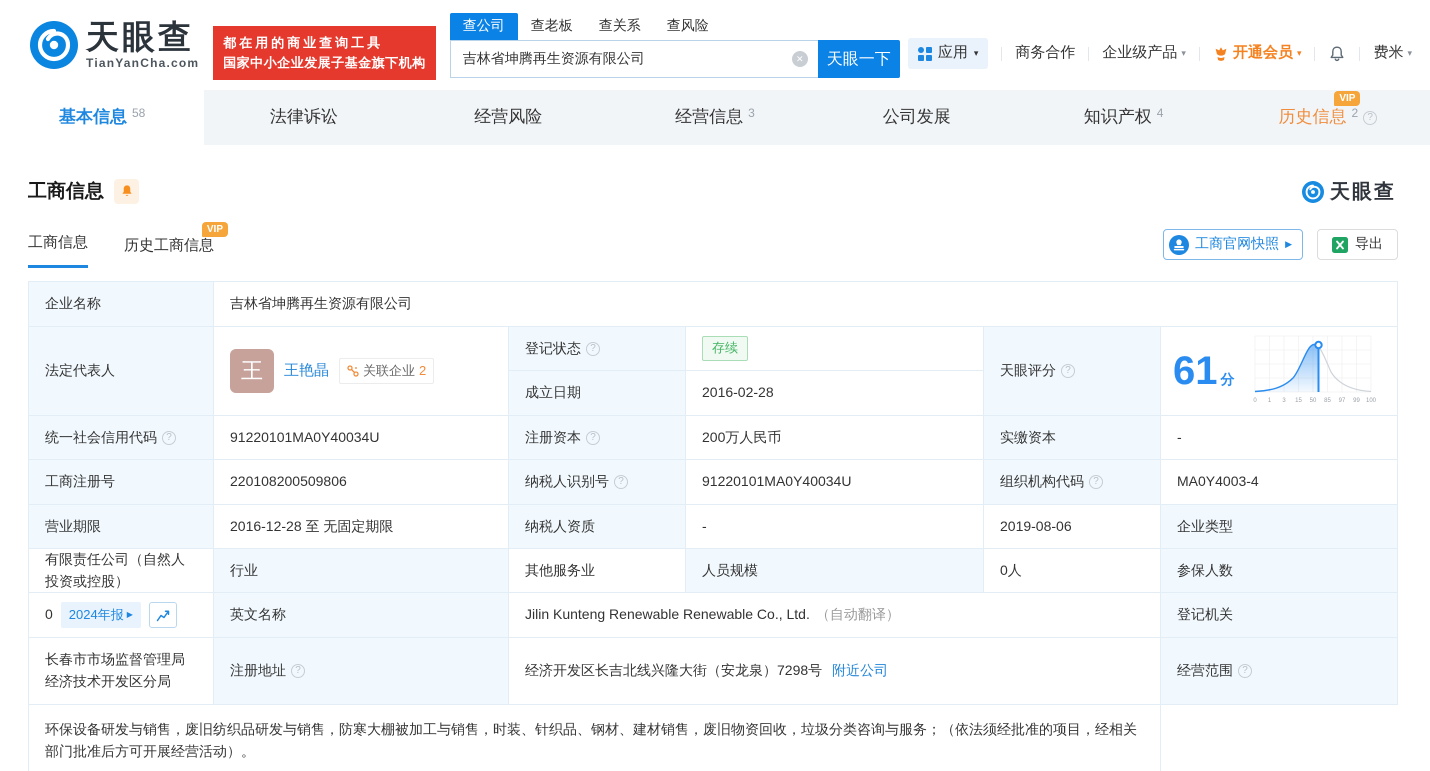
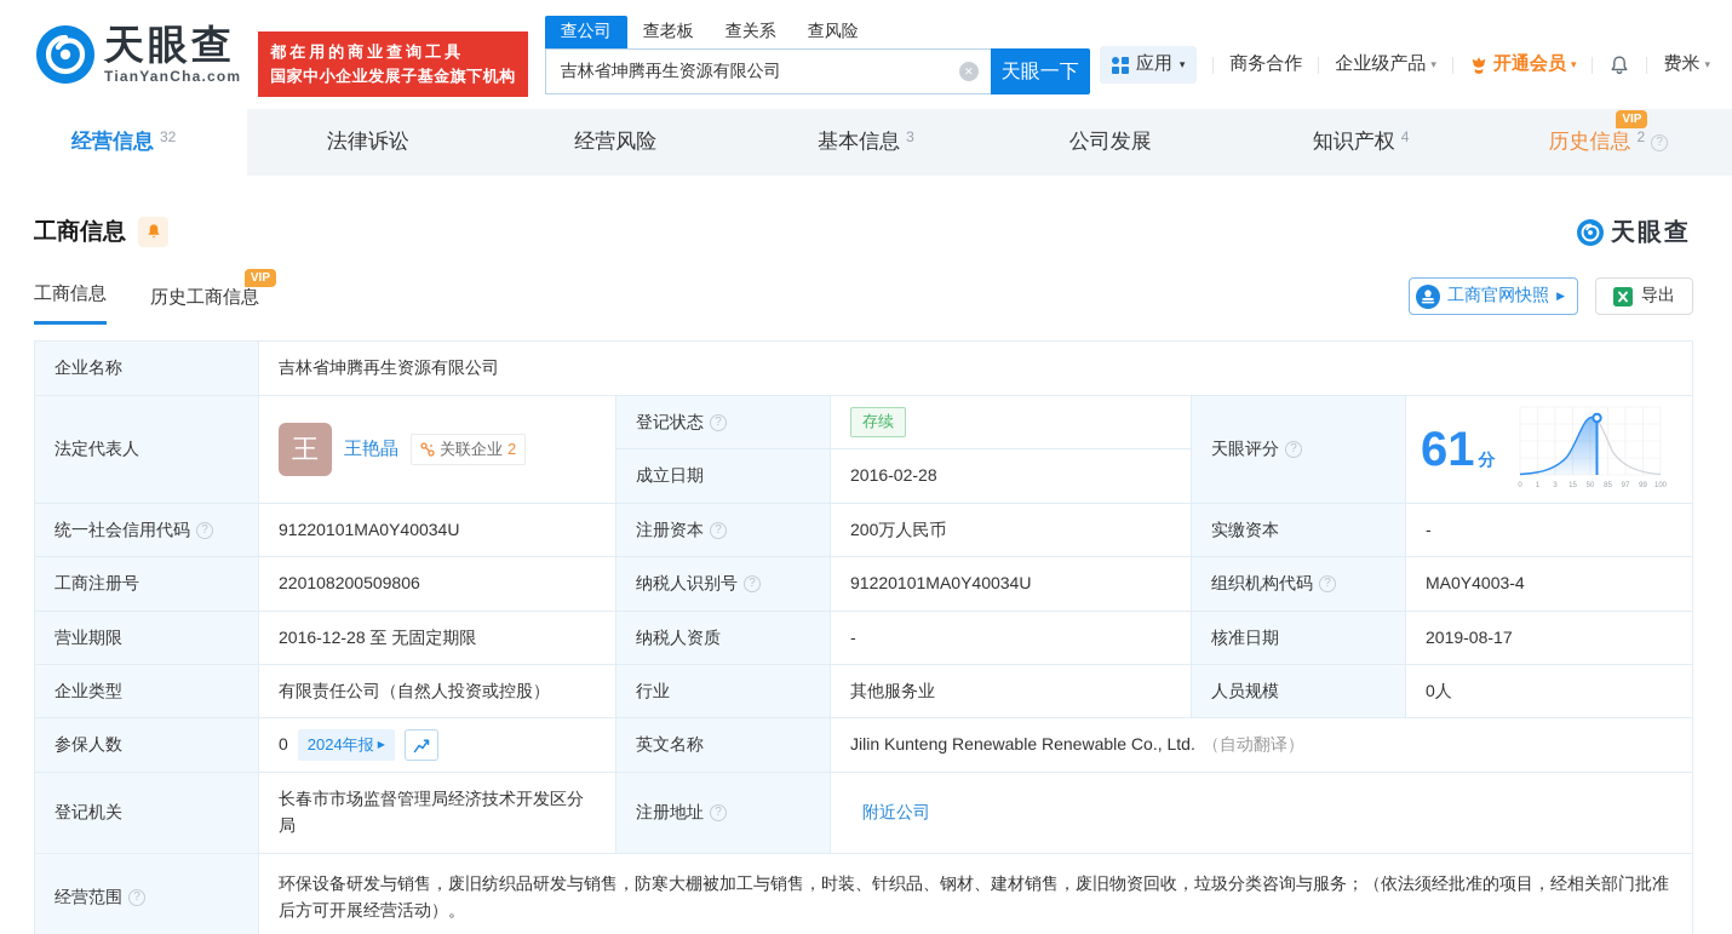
  天眼查
  TianYanCha.com
  都在用的商业查询工具
  国家中小企业发展子基金旗下机构
  查公司
  查老板
  查关系
  查风险
  吉林省坤腾再生资源有限公司
  ✕
  天眼一下
  应用
  ▾
  商务合作
  企业级产品
  ▾
  开通会员
  ▾
  费米
  ▾
- 基本信息
+ 经营信息
- 58
+ 32
  法律诉讼
  经营风险
- 经营信息
+ 基本信息
  3
  公司发展
  知识产权
  4
  历史信息
  VIP
  2
  ?
  工商信息
  天眼查
  工商信息
  历史工商信息
  VIP
  工商官网快照
  ▶
  导出
  企业名称
  吉林省坤腾再生资源有限公司
  法定代表人
  王
  王艳晶
  关联企业
  2
  登记状态
  ?
  存续
  成立日期
  2016-02-28
  天眼评分
  ?
  61
  分
  统一社会信用代码
  ?
  91220101MA0Y40034U
  注册资本
  ?
  200万人民币
  实缴资本
  -
  工商注册号
  220108200509806
  纳税人识别号
  ?
  91220101MA0Y40034U
  组织机构代码
  ?
  MA0Y4003-4
  营业期限
  2016-12-28 至 无固定期限
  纳税人资质
  -
+ 核准日期
- 2019-08-06
+ 2019-08-17
  企业类型
  有限责任公司（自然人投资或控股）
  行业
  其他服务业
  人员规模
  0人
  参保人数
  0
  2024年报
  ▶
  英文名称
  Jilin Kunteng Renewable Renewable Co., Ltd.
  （自动翻译）
  登记机关
  长春市市场监督管理局经济技术开发区分局
  注册地址
  ?
- 经济开发区长吉北线兴隆大街（安龙泉）7298号
  附近公司
  经营范围
  ?
  环保设备研发与销售，废旧纺织品研发与销售，防寒大棚被加工与销售，时装、针织品、钢材、建材销售，废旧物资回收，垃圾分类咨询与服务；（依法须经批准的项目，经相关部门批准后方可开展经营活动）。
